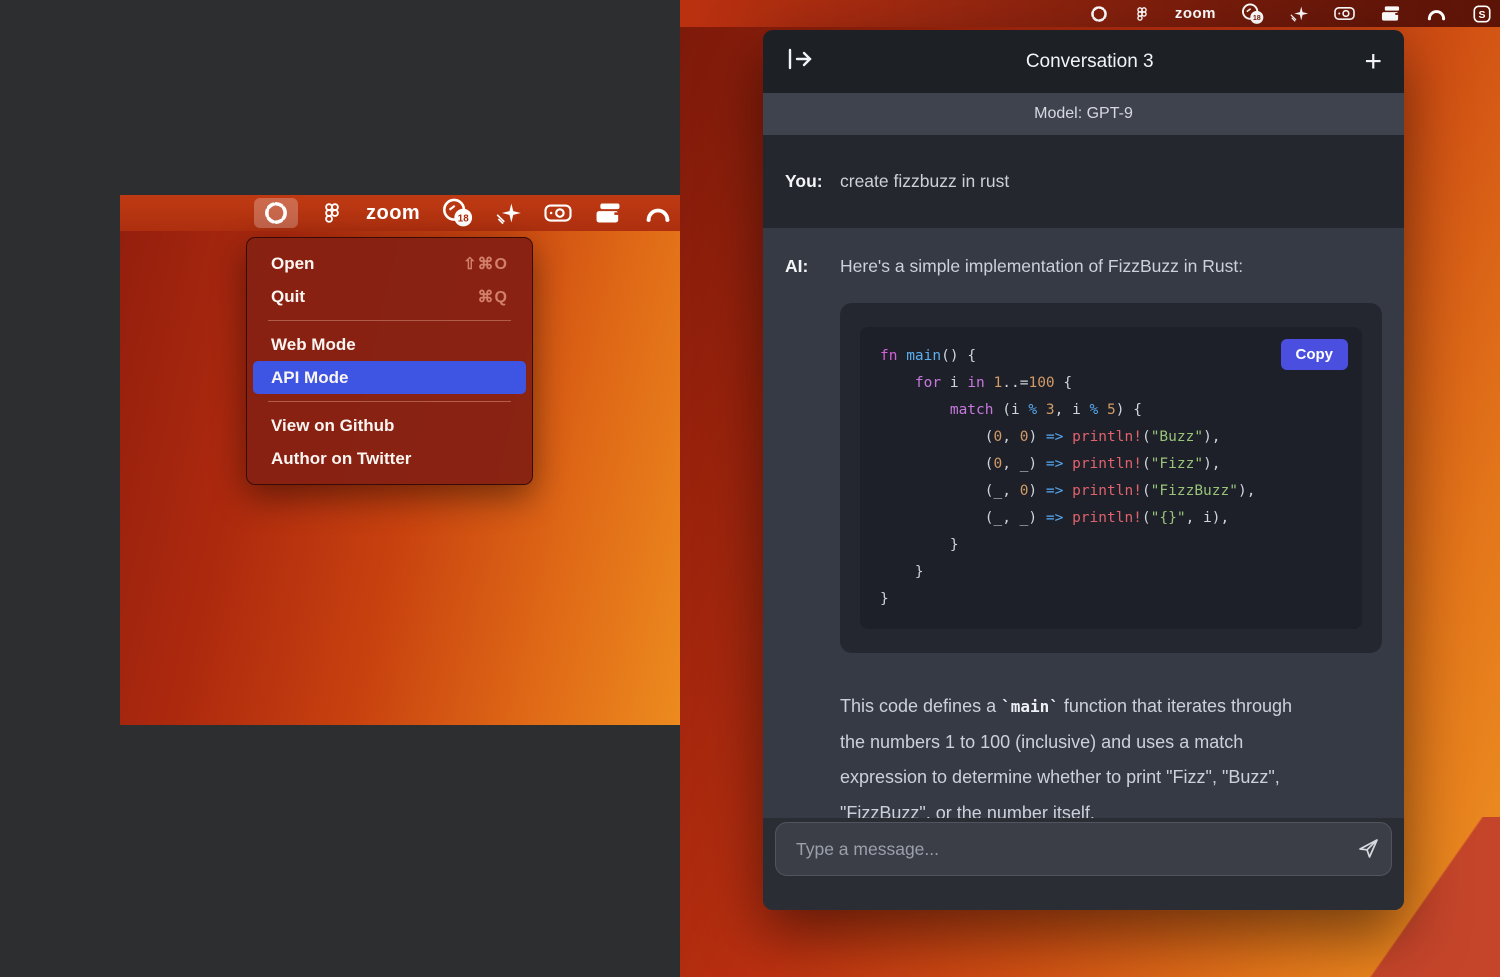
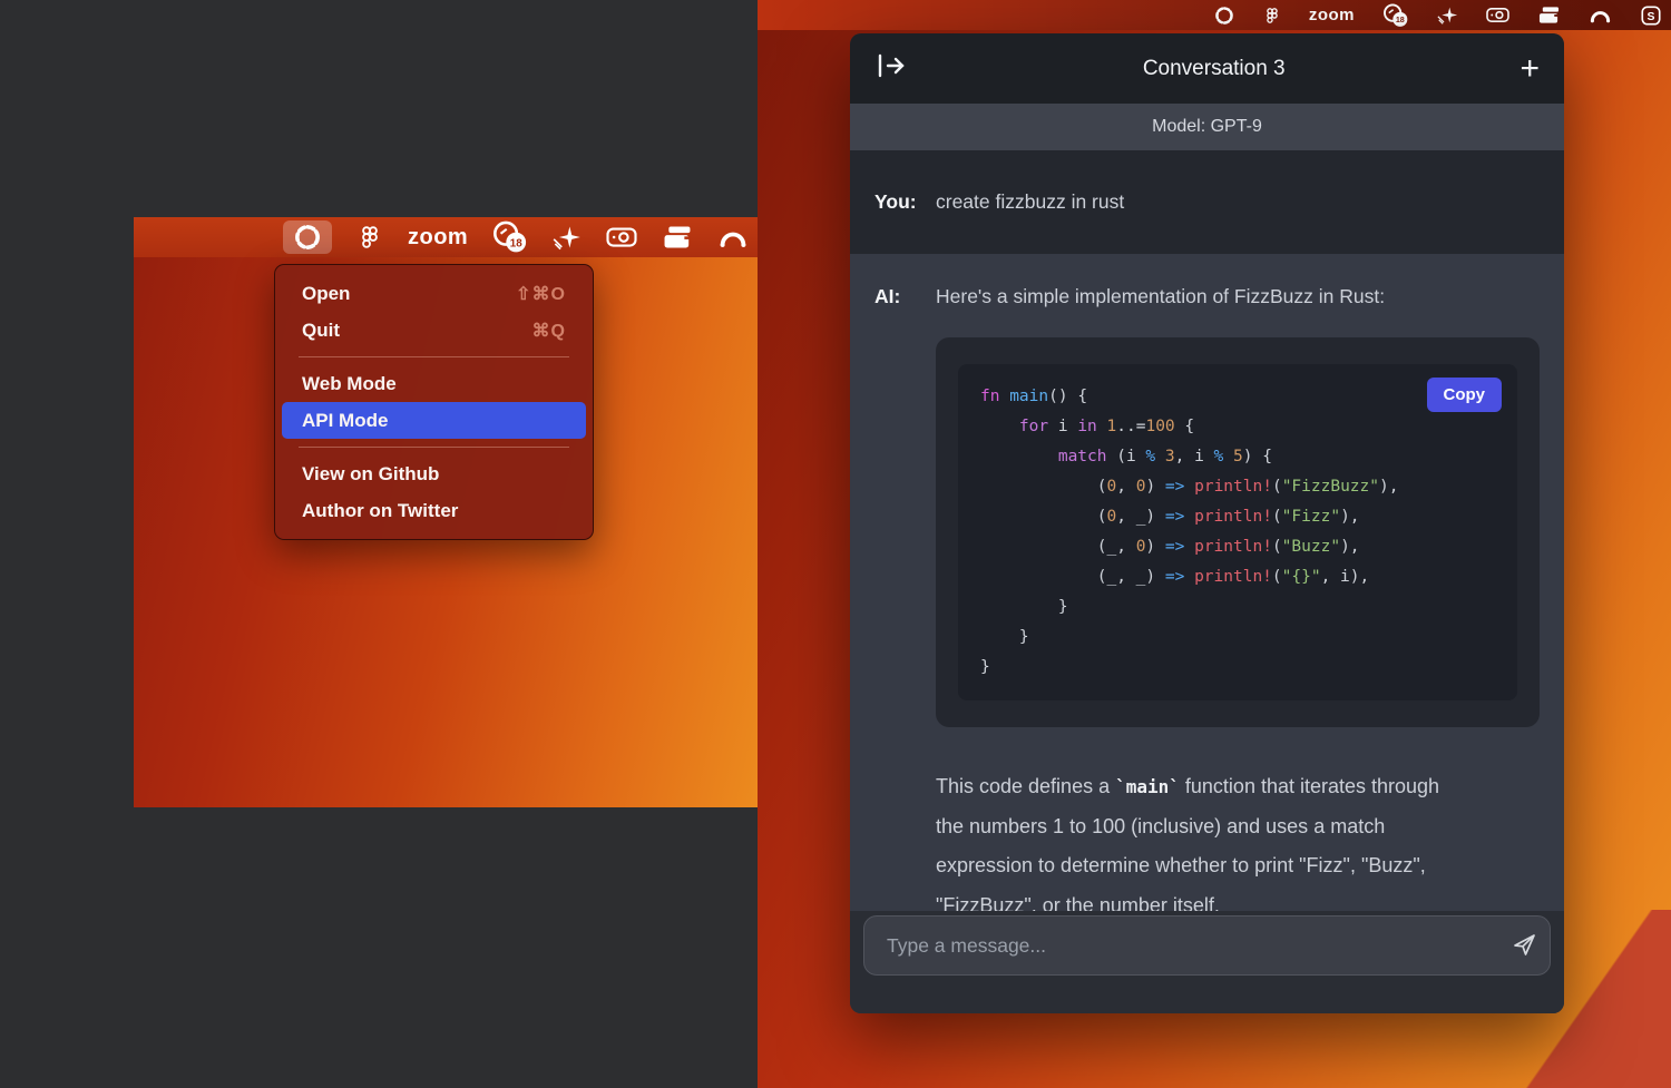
  zoom
  18
  Open
  ⇧⌘O
  Quit
  ⌘Q
  Web Mode
  API Mode
  View on Github
  Author on Twitter
  zoom
  18
  S
  Conversation 3
  +
  Model: GPT-9
  You:
  create fizzbuzz in rust
  AI:
  Here's a simple implementation of FizzBuzz in Rust:
  Copy
  fn main() {
  for i in 1..=100 {
  match (i % 3, i % 5) {
- (0, 0) => println!("Buzz"),
+ (0, 0) => println!("FizzBuzz"),
  (0, _) => println!("Fizz"),
- (_, 0) => println!("FizzBuzz"),
+ (_, 0) => println!("Buzz"),
  (_, _) => println!("{}", i),
  }
  }
  }
  This code defines a `main` function that iterates through the numbers 1 to 100 (inclusive) and uses a match expression to determine whether to print "Fizz", "Buzz", "FizzBuzz", or the number itself.
  Type a message...
